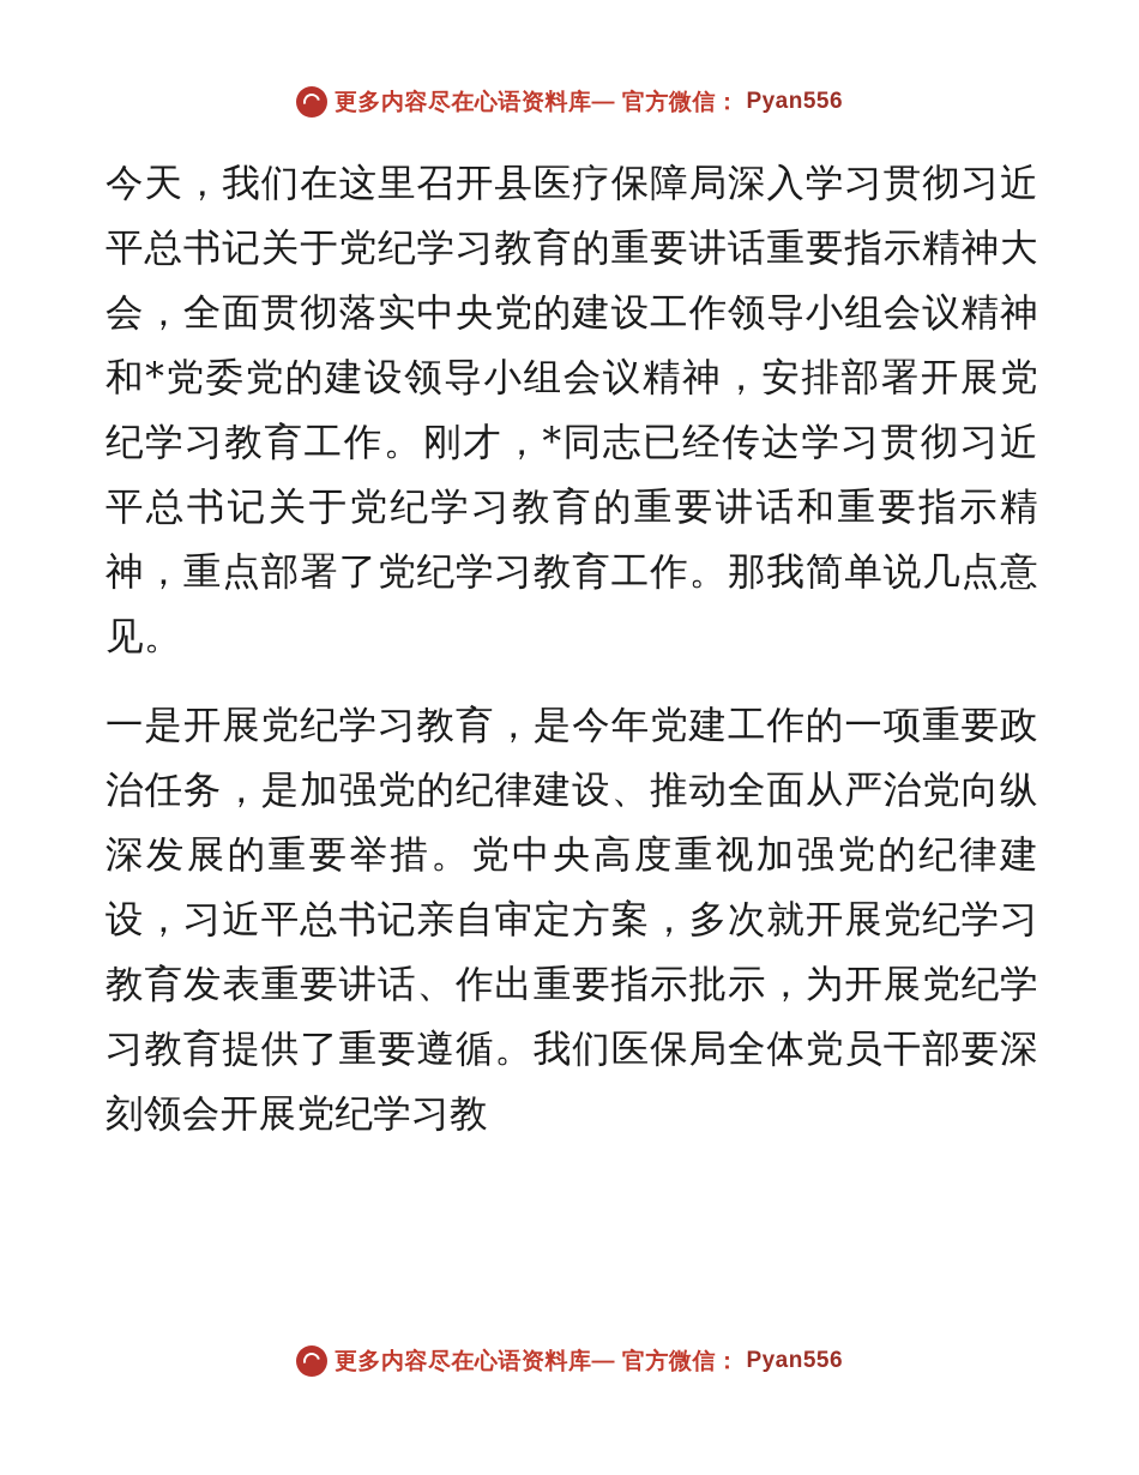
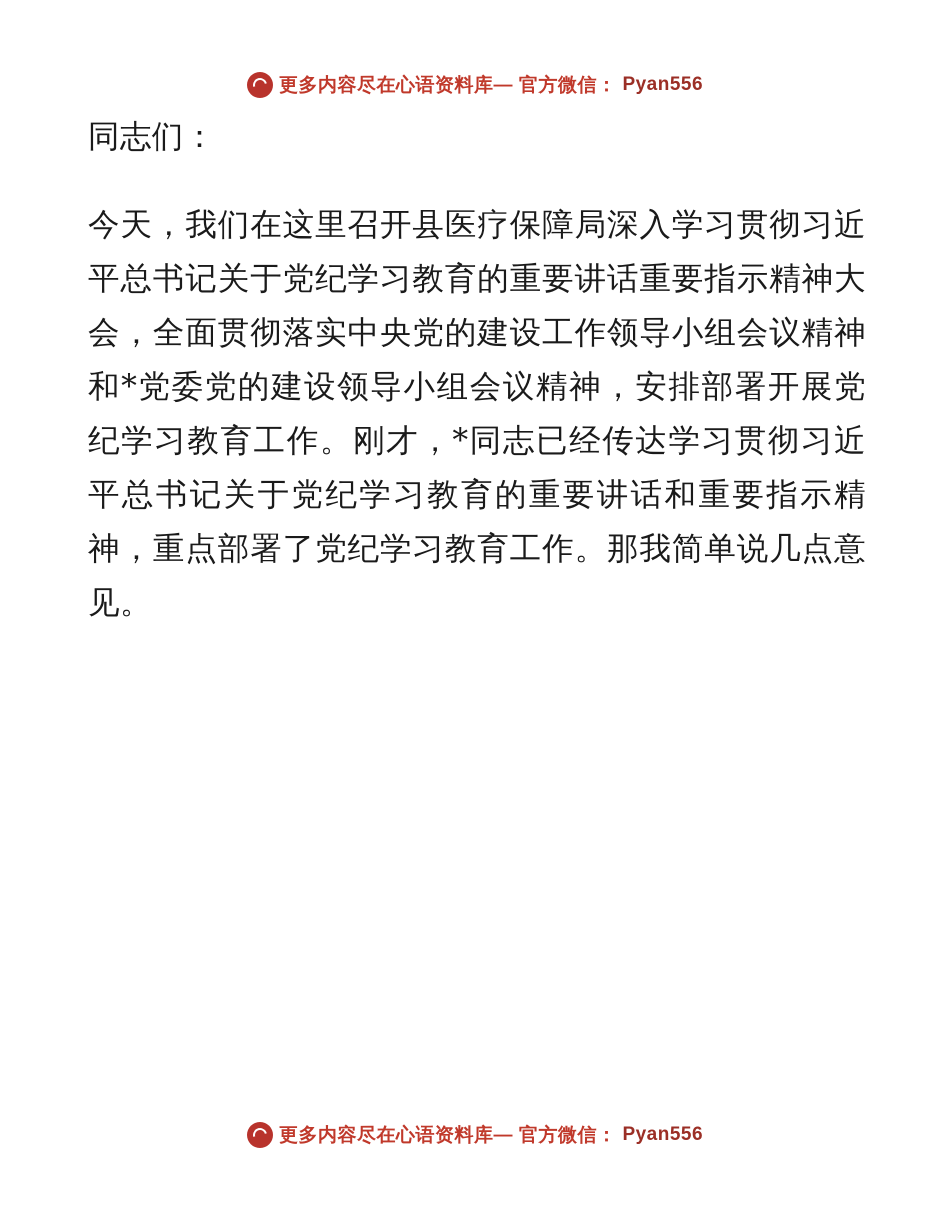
  更多内容尽在心语资料库—
  官方微信：
  Pyan556
+ 同志们：
  今天，我们在这里召开县医疗保障局深入学习贯彻习近平总书记关于党纪学习教育的重要讲话重要指示精神大会，全面贯彻落实中央党的建设工作领导小组会议精神和*党委党的建设领导小组会议精神，安排部署开展党纪学习教育工作。刚才，*同志已经传达学习贯彻习近平总书记关于党纪学习教育的重要讲话和重要指示精神，重点部署了党纪学习教育工作。那我简单说几点意见。
- 一是开展党纪学习教育，是今年党建工作的一项重要政治任务，是加强党的纪律建设、推动全面从严治党向纵深发展的重要举措。党中央高度重视加强党的纪律建设，习近平总书记亲自审定方案，多次就开展党纪学习教育发表重要讲话、作出重要指示批示，为开展党纪学习教育提供了重要遵循。我们医保局全体党员干部要深刻领会开展党纪学习教
  更多内容尽在心语资料库—
  官方微信：
  Pyan556
